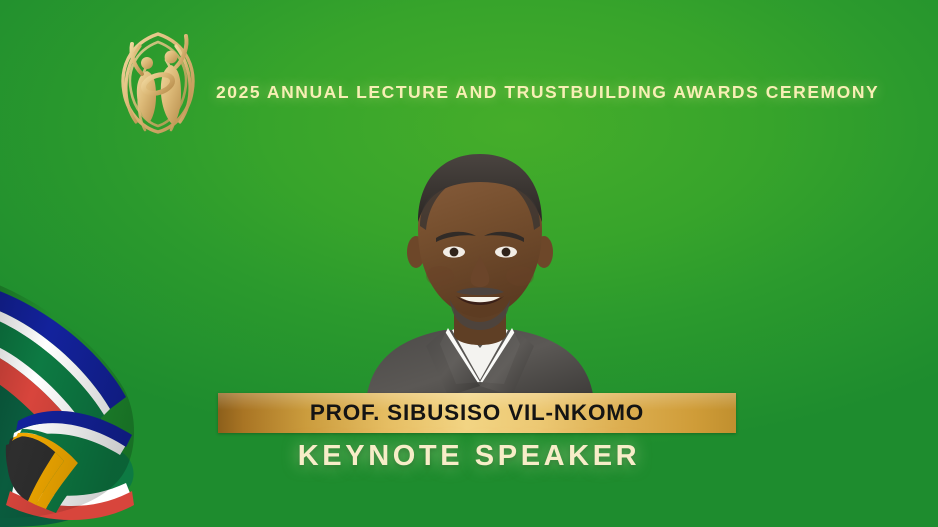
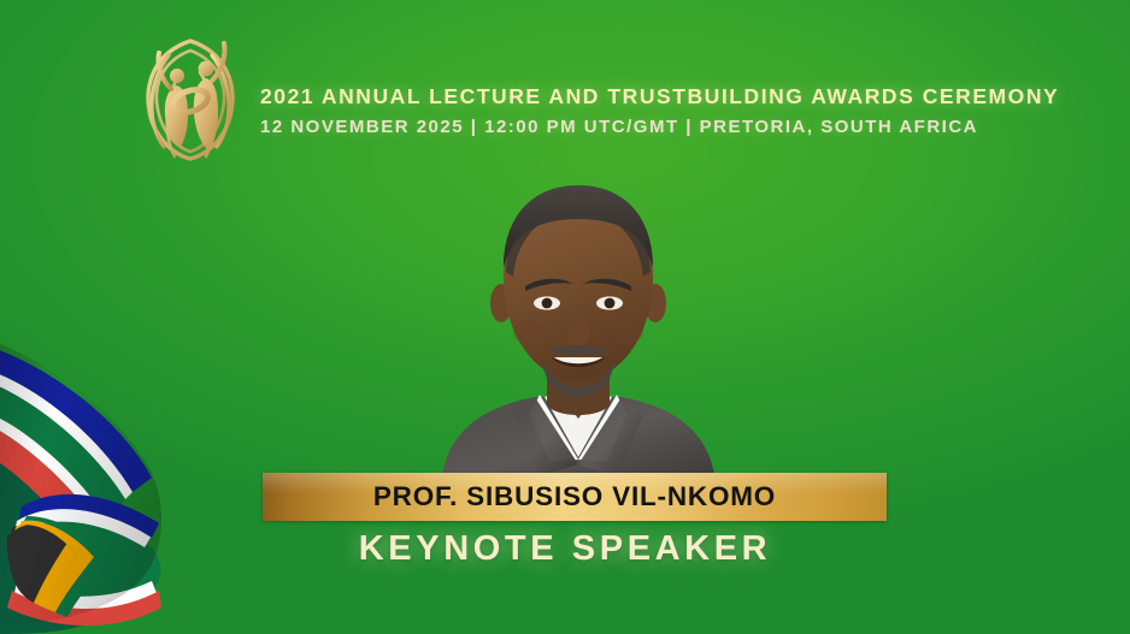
- 2025 ANNUAL LECTURE AND TRUSTBUILDING AWARDS CEREMONY
+ 2021 ANNUAL LECTURE AND TRUSTBUILDING AWARDS CEREMONY
+ 12 NOVEMBER 2025 | 12:00 PM UTC/GMT | PRETORIA, SOUTH AFRICA
  PROF. SIBUSISO VIL-NKOMO
  KEYNOTE SPEAKER
